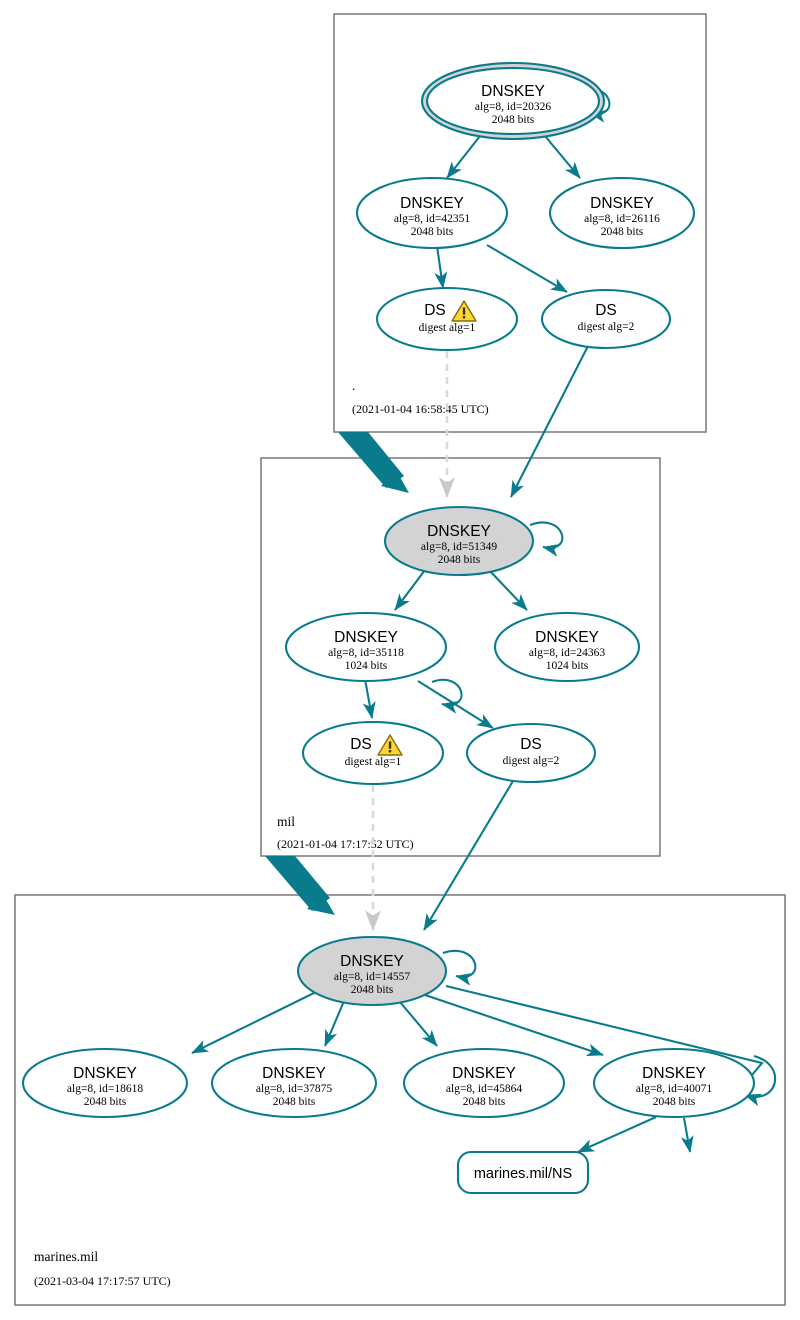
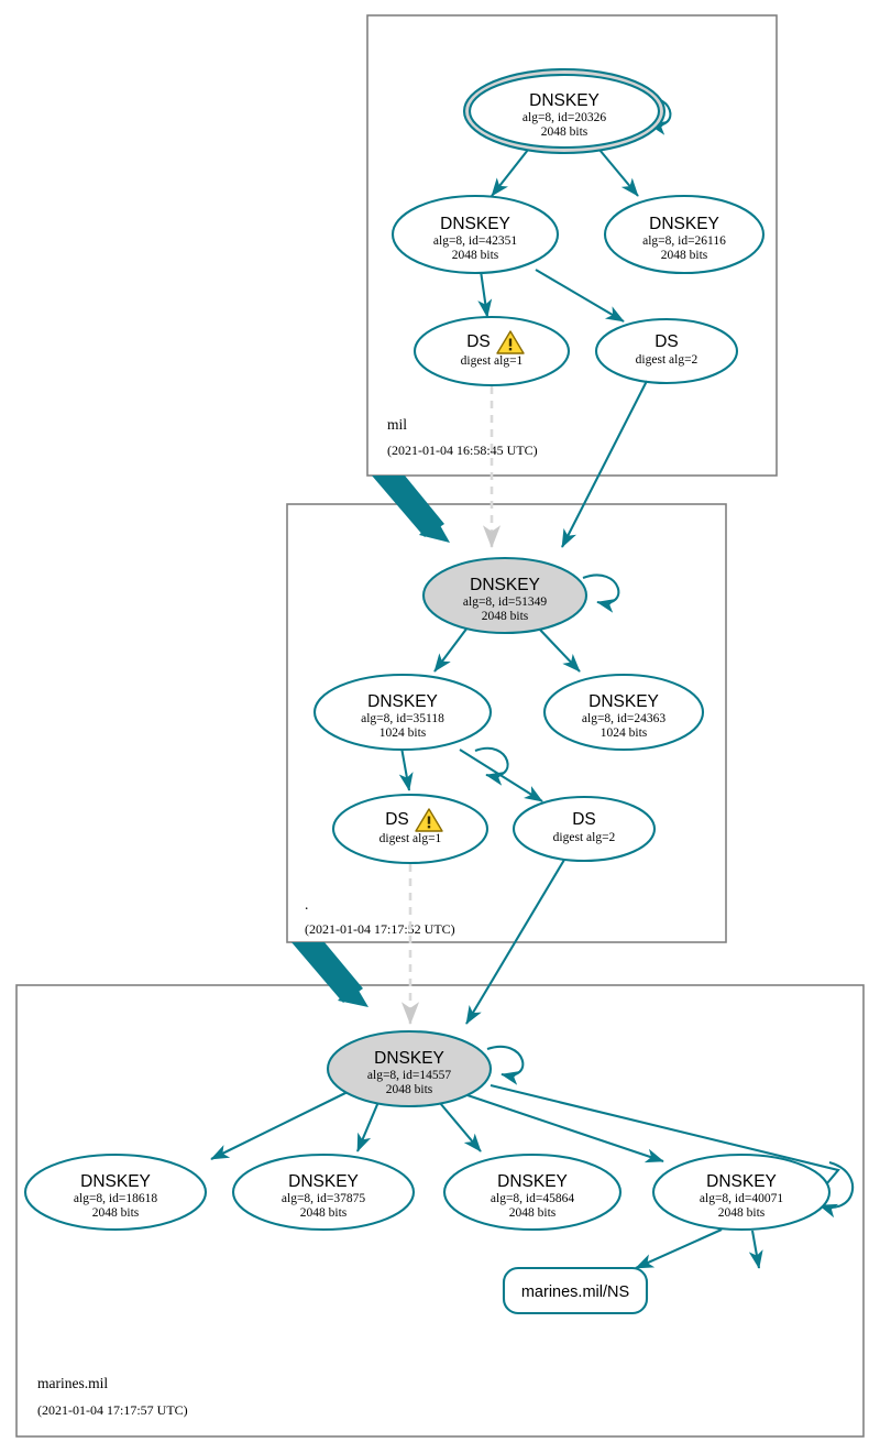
  DNSKEY
  alg=8, id=20326
  2048 bits
  DNSKEY
  alg=8, id=42351
  2048 bits
  DNSKEY
  alg=8, id=26116
  2048 bits
  DS
  digest alg=1
  DS
  digest alg=2
- .
+ mil
  (2021-01-04 16:58:45 UTC)
  DNSKEY
  alg=8, id=51349
  2048 bits
  DNSKEY
  alg=8, id=35118
  1024 bits
  DNSKEY
  alg=8, id=24363
  1024 bits
  DS
  digest alg=1
  DS
  digest alg=2
- mil
+ .
  (2021-01-04 17:17:2 UTC)
  DNSKEY
  alg=8, id=14557
  2048 bits
  DNSKEY
  alg=8, id=18618
  2048 bits
  DNSKEY
  alg=8, id=37875
  2048 bits
  DNSKEY
  alg=8, id=45864
  2048 bits
  DNSKEY
  alg=8, id=40071
  2048 bits
  marines.mil/NS
  marines.mil
- (2021-03-04 17:17:57 UTC)
+ (2021-01-04 17:17:57 UTC)
